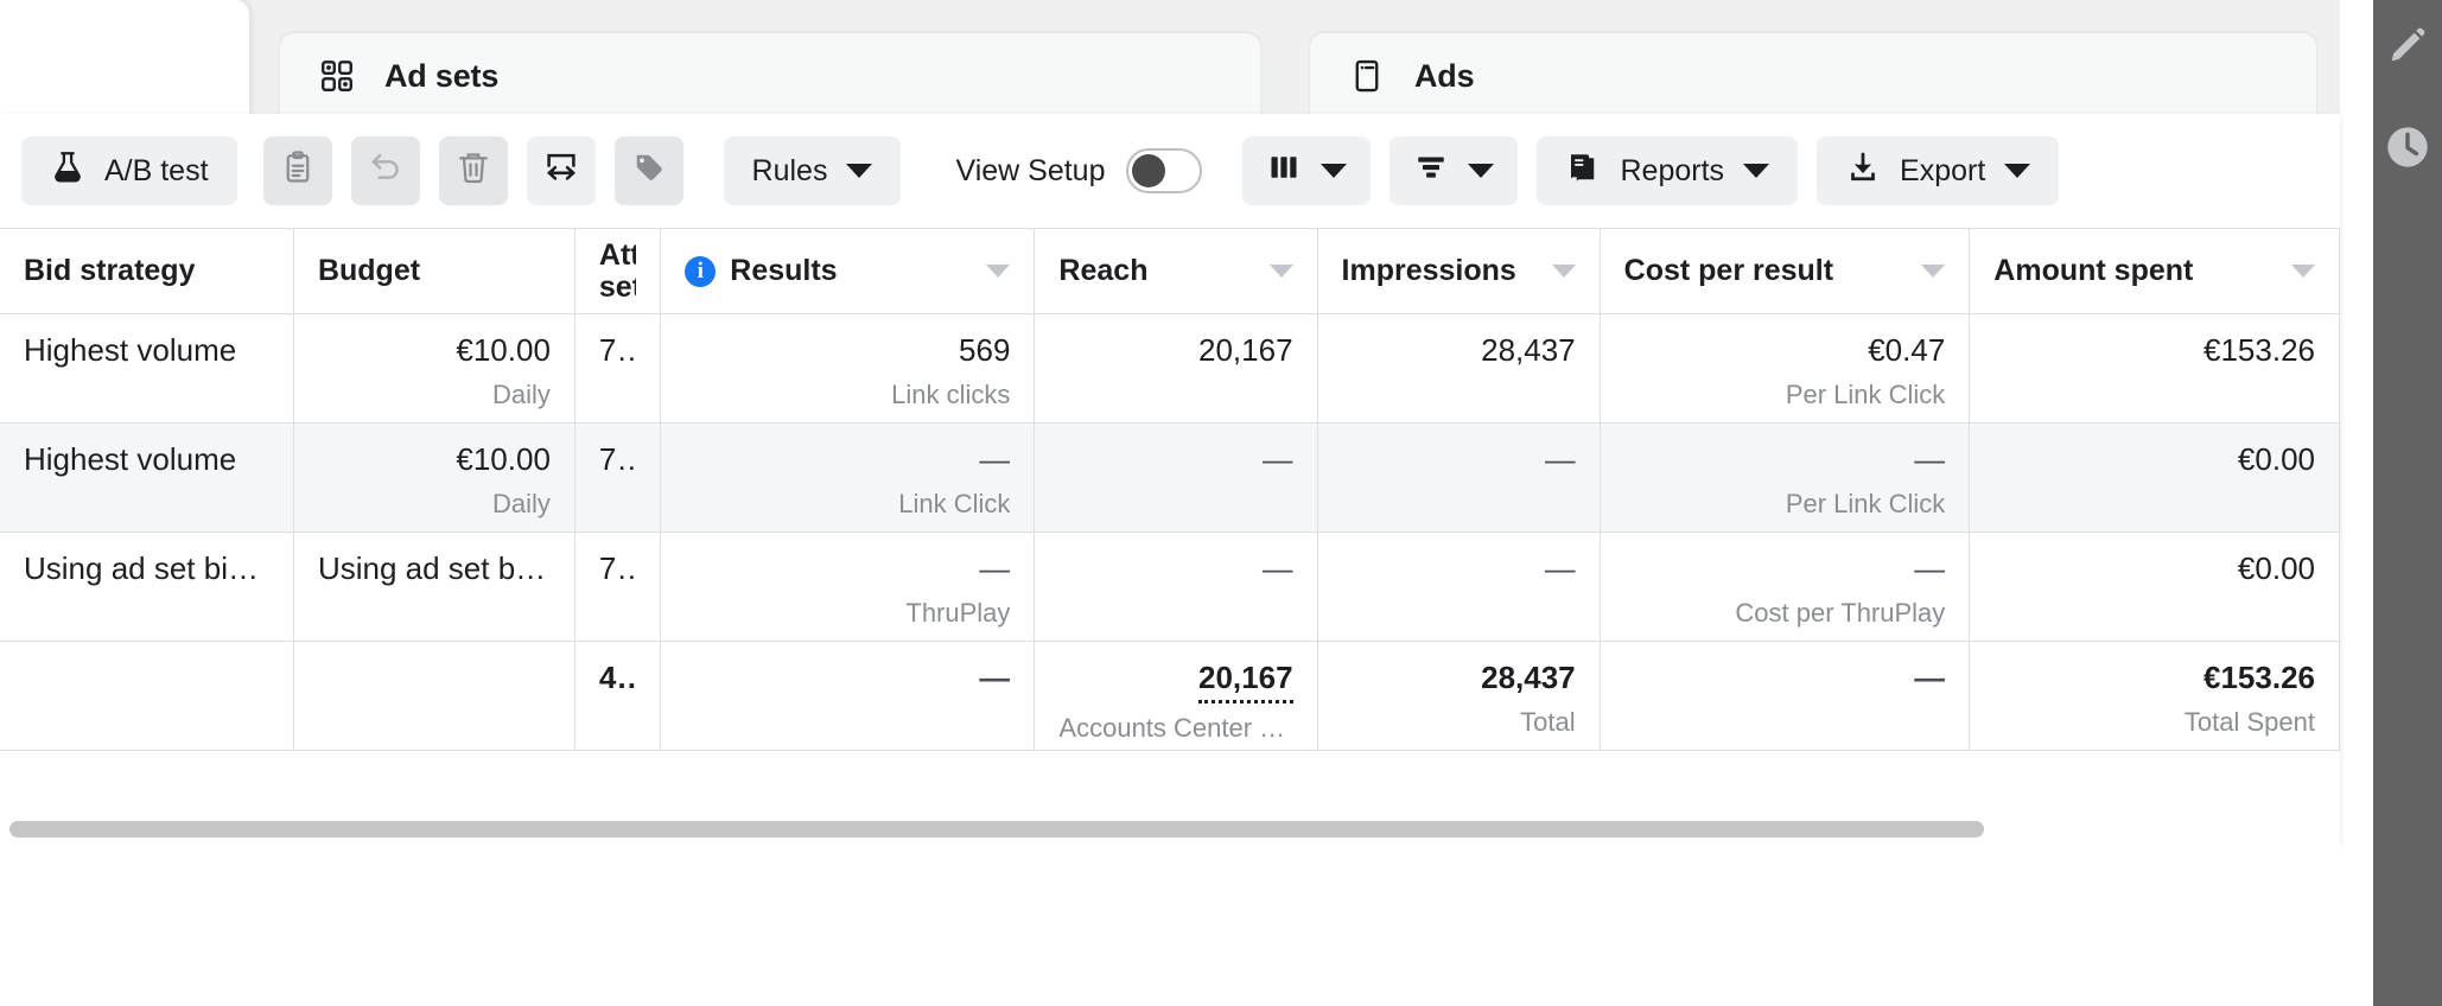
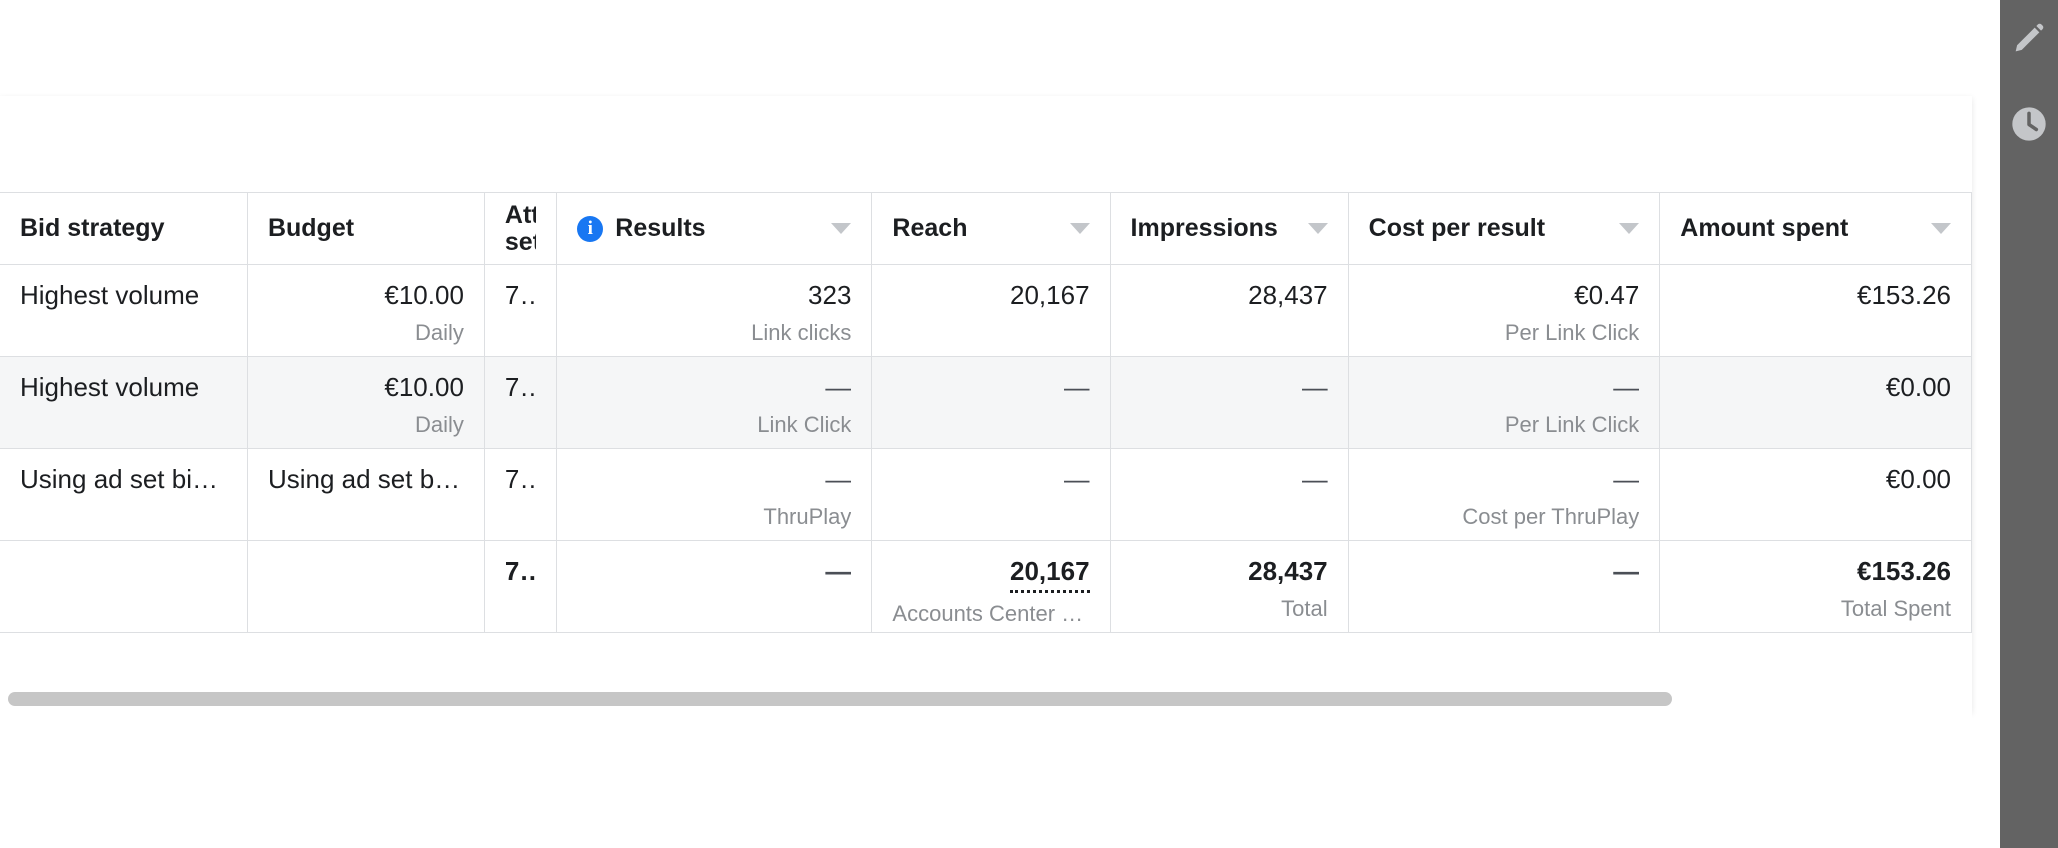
- Ad sets
- Ads
- A/B test
- Rules
- View Setup
- Reports
- Export
  Bid strategy	Budget	Attse	i Results	Reach	Impressions	Cost per result	Amount spent
- Highest volume	€10.00Daily	7-	569Link clicks	20,167	28,437	€0.47Per Link Click	€153.26
+ Highest volume	€10.00Daily	7-	323Link clicks	20,167	28,437	€0.47Per Link Click	€153.26
  Highest volume	€10.00Daily	7-	—Link Click	—	—	—Per Link Click	€0.00
  Using ad set bid …	Using ad set bud	7-	—ThruPlay	—	—	—Cost per ThruPlay	€0.00
- 		4…	—	20,167Accounts Center ac	28,437Total	—	€153.26Total Spent
+ 		7…	—	20,167Accounts Center ac	28,437Total	—	€153.26Total Spent
